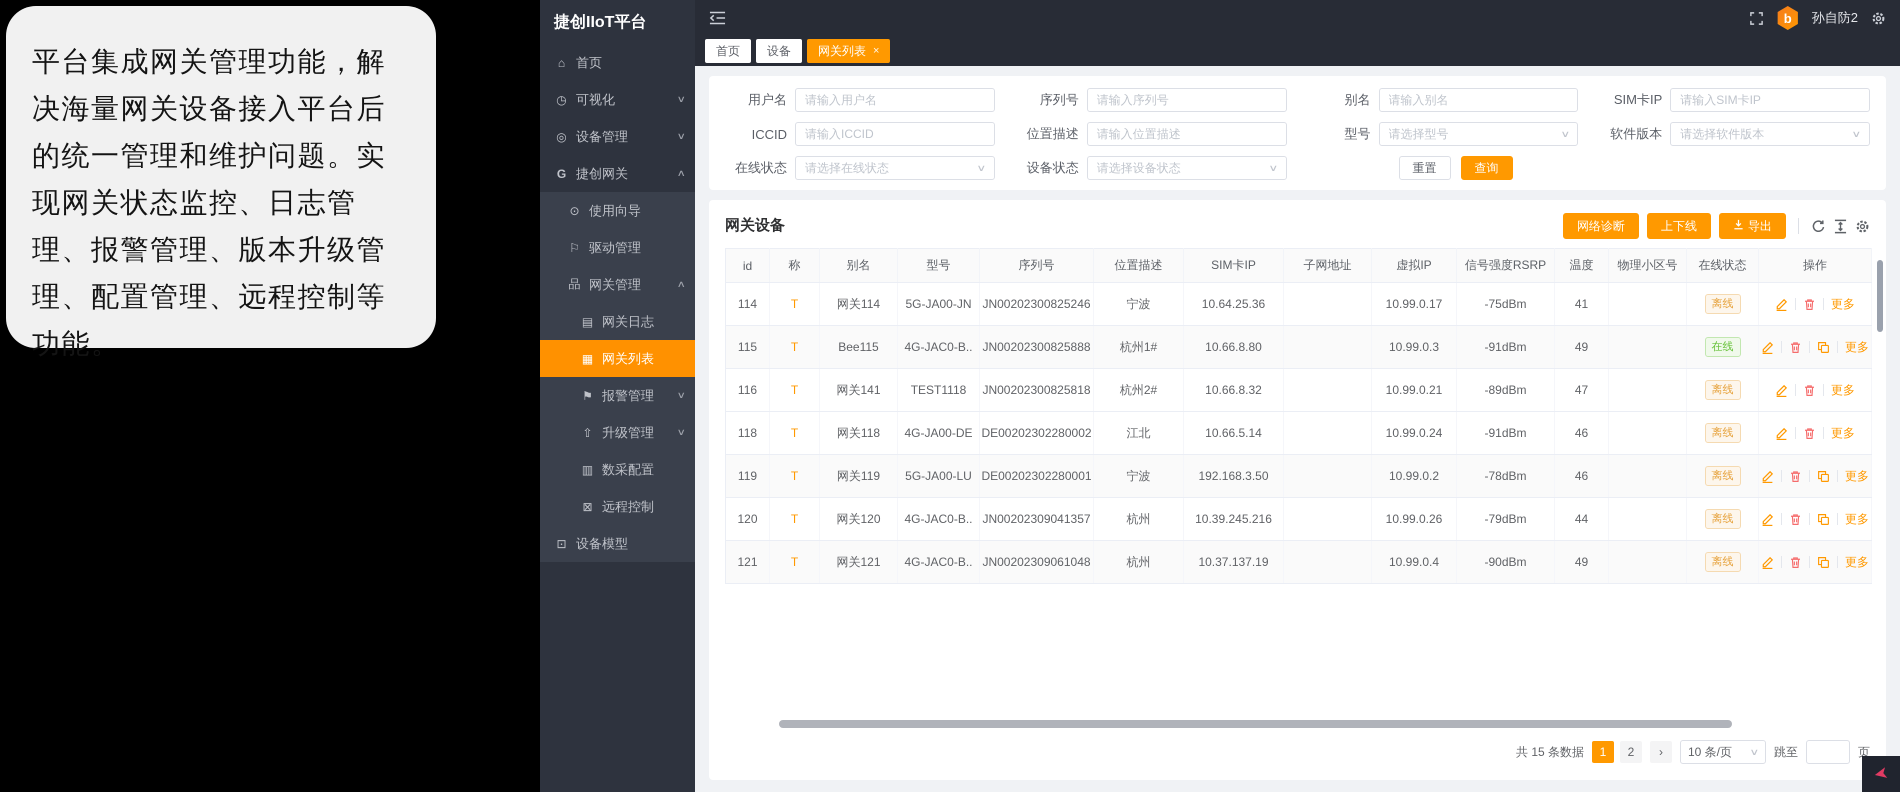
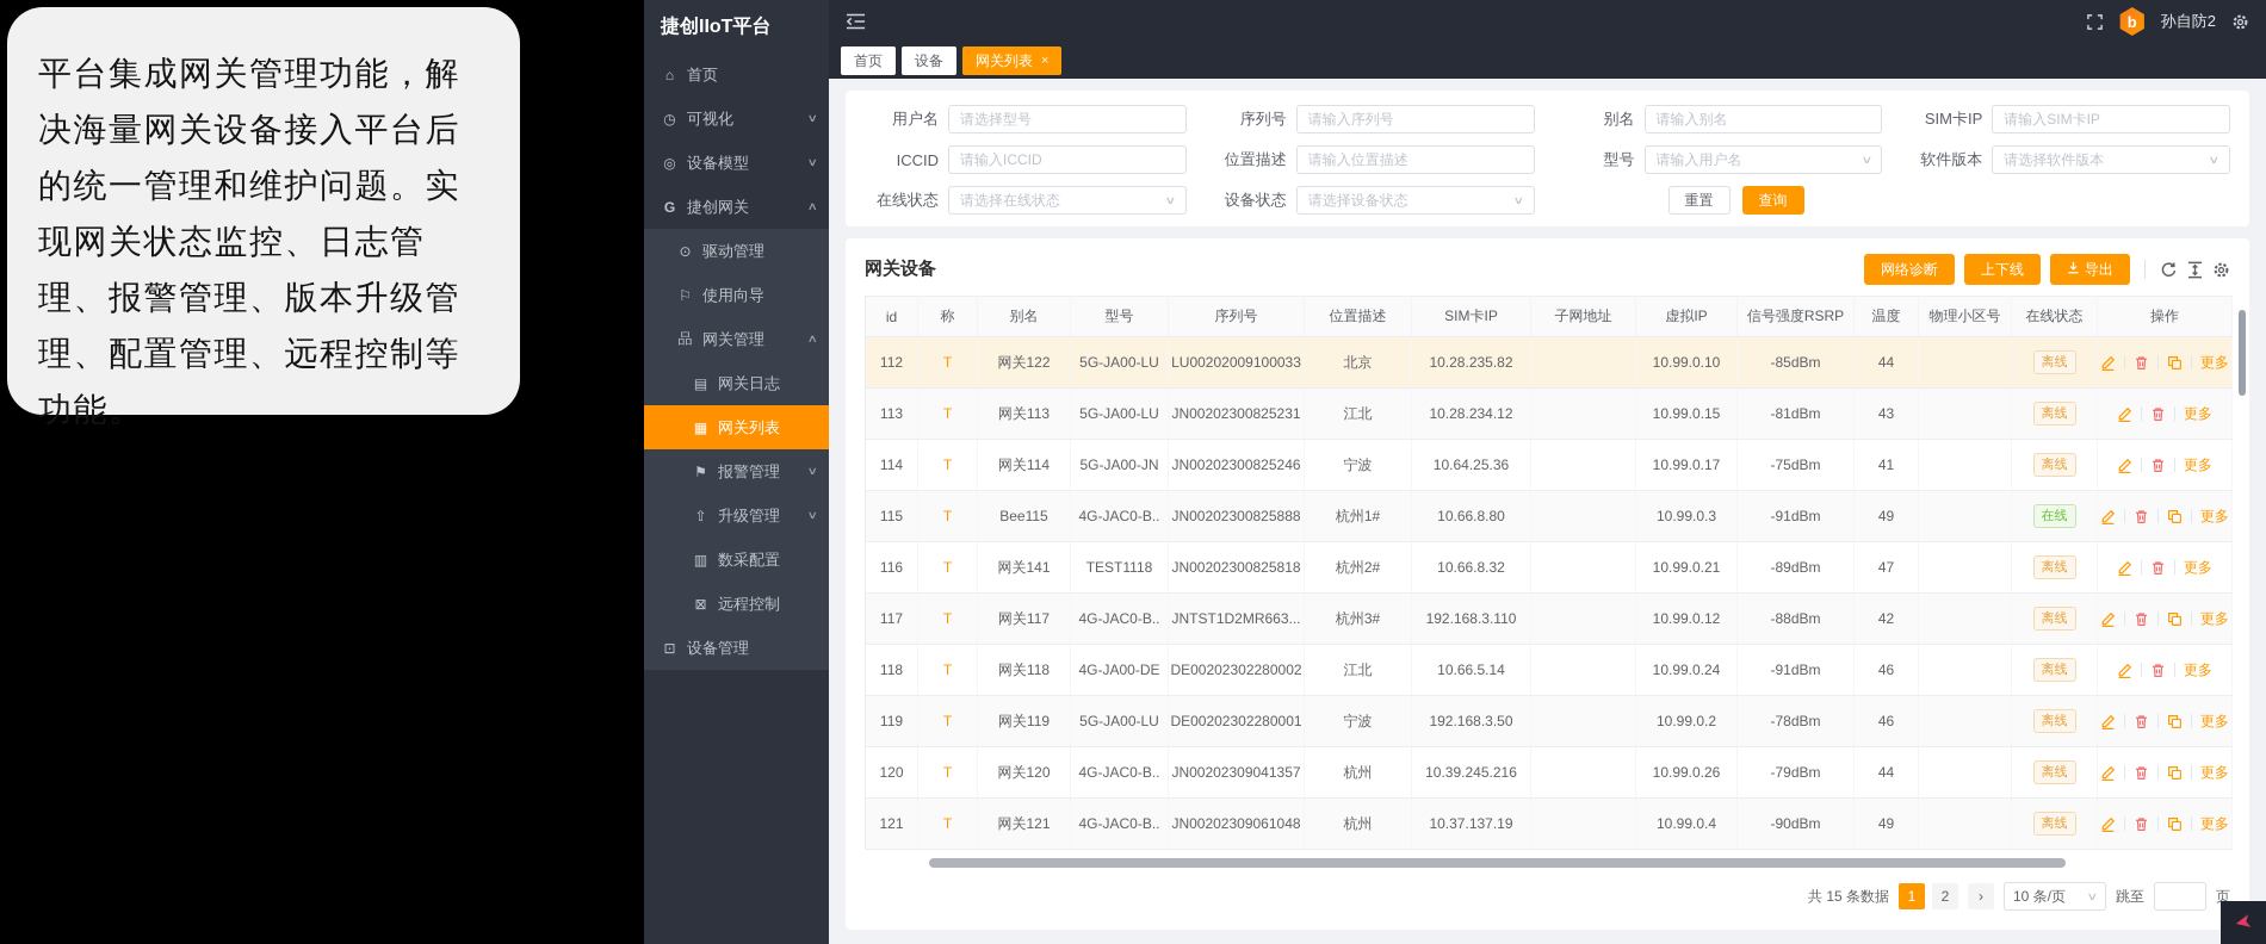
  平台集成网关管理功能，解决海量网关设备接入平台后的统一管理和维护问题。实现网关状态监控、日志管理、报警管理、版本升级管理、配置管理、远程控制等功能。
  捷创IIoT平台
  ⌂
  首页
  ◷
  可视化
  ∨
  ◎
- 设备管理
+ 设备模型
  ∨
  G
  捷创网关
  ∧
  ⊙
- 使用向导
+ 驱动管理
  ⚐
- 驱动管理
+ 使用向导
  品
  网关管理
  ∧
  ▤
  网关日志
  ▦
  网关列表
  ⚑
  报警管理
  ∨
  ⇧
  升级管理
  ∨
  ▥
  数采配置
  ⊠
  远程控制
  ⊡
- 设备模型
+ 设备管理
  b
  孙自防2
  首页
  设备
  网关列表
  ×
  用户名
- 请输入用户名
+ 请选择型号
  序列号
  请输入序列号
  别名
  请输入别名
  SIM卡IP
  请输入SIM卡IP
  ICCID
  请输入ICCID
  位置描述
  请输入位置描述
  型号
- 请选择型号
+ 请输入用户名
  ∨
  软件版本
  请选择软件版本
  ∨
  在线状态
  请选择在线状态
  ∨
  设备状态
  请选择设备状态
  ∨
  重置
  查询
  网关设备
  网络诊断
  上下线
  导出
  id	称	别名	型号	序列号	位置描述	SIM卡IP	子网地址	虚拟IP	信号强度RSRP	温度	物理小区号	在线状态	操作
+ 112	T	网关122	5G-JA00-LU	LU00202009100033	北京	10.28.235.82		10.99.0.10	-85dBm	44		离线	更多
+ 113	T	网关113	5G-JA00-LU	JN00202300825231	江北	10.28.234.12		10.99.0.15	-81dBm	43		离线	更多
  114	T	网关114	5G-JA00-JN	JN00202300825246	宁波	10.64.25.36		10.99.0.17	-75dBm	41		离线	更多
  115	T	Bee115	4G-JAC0-B..	JN00202300825888	杭州1#	10.66.8.80		10.99.0.3	-91dBm	49		在线	更多
  116	T	网关141	TEST1118	JN00202300825818	杭州2#	10.66.8.32		10.99.0.21	-89dBm	47		离线	更多
+ 117	T	网关117	4G-JAC0-B..	JNTST1D2MR663...	杭州3#	192.168.3.110		10.99.0.12	-88dBm	42		离线	更多
  118	T	网关118	4G-JA00-DE	DE00202302280002	江北	10.66.5.14		10.99.0.24	-91dBm	46		离线	更多
  119	T	网关119	5G-JA00-LU	DE00202302280001	宁波	192.168.3.50		10.99.0.2	-78dBm	46		离线	更多
  120	T	网关120	4G-JAC0-B..	JN00202309041357	杭州	10.39.245.216		10.99.0.26	-79dBm	44		离线	更多
  121	T	网关121	4G-JAC0-B..	JN00202309061048	杭州	10.37.137.19		10.99.0.4	-90dBm	49		离线	更多
  共 15 条数据
  1
  2
  ›
  10 条/页
  ∨
  跳至
  页
